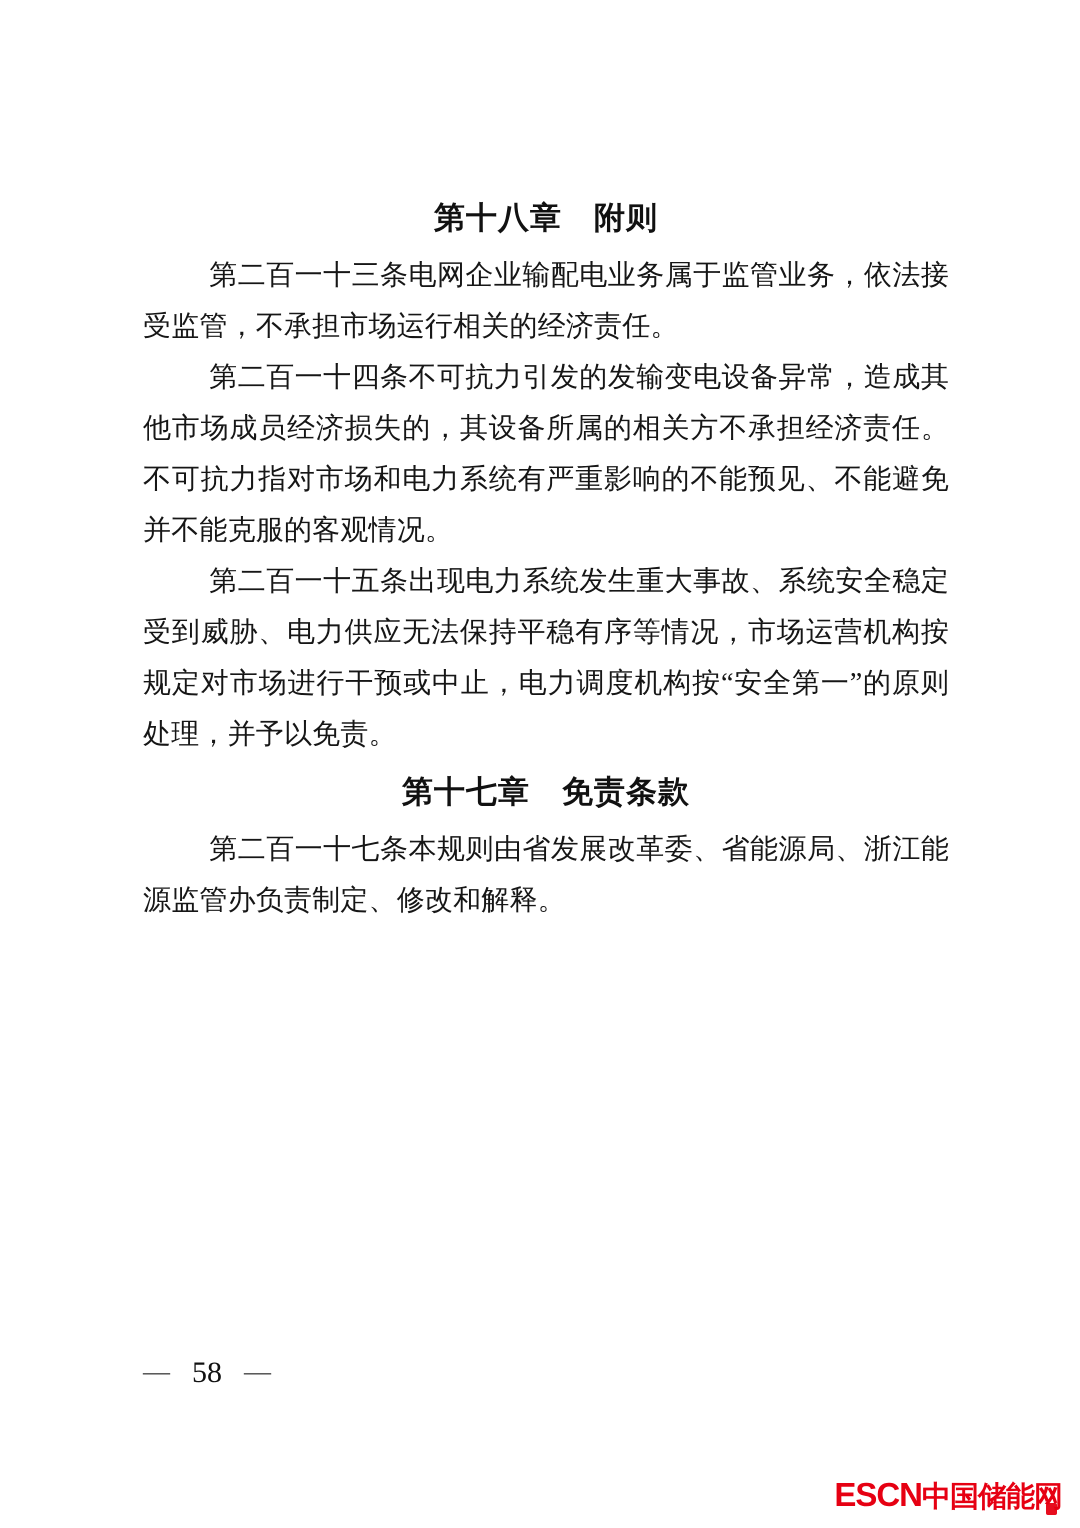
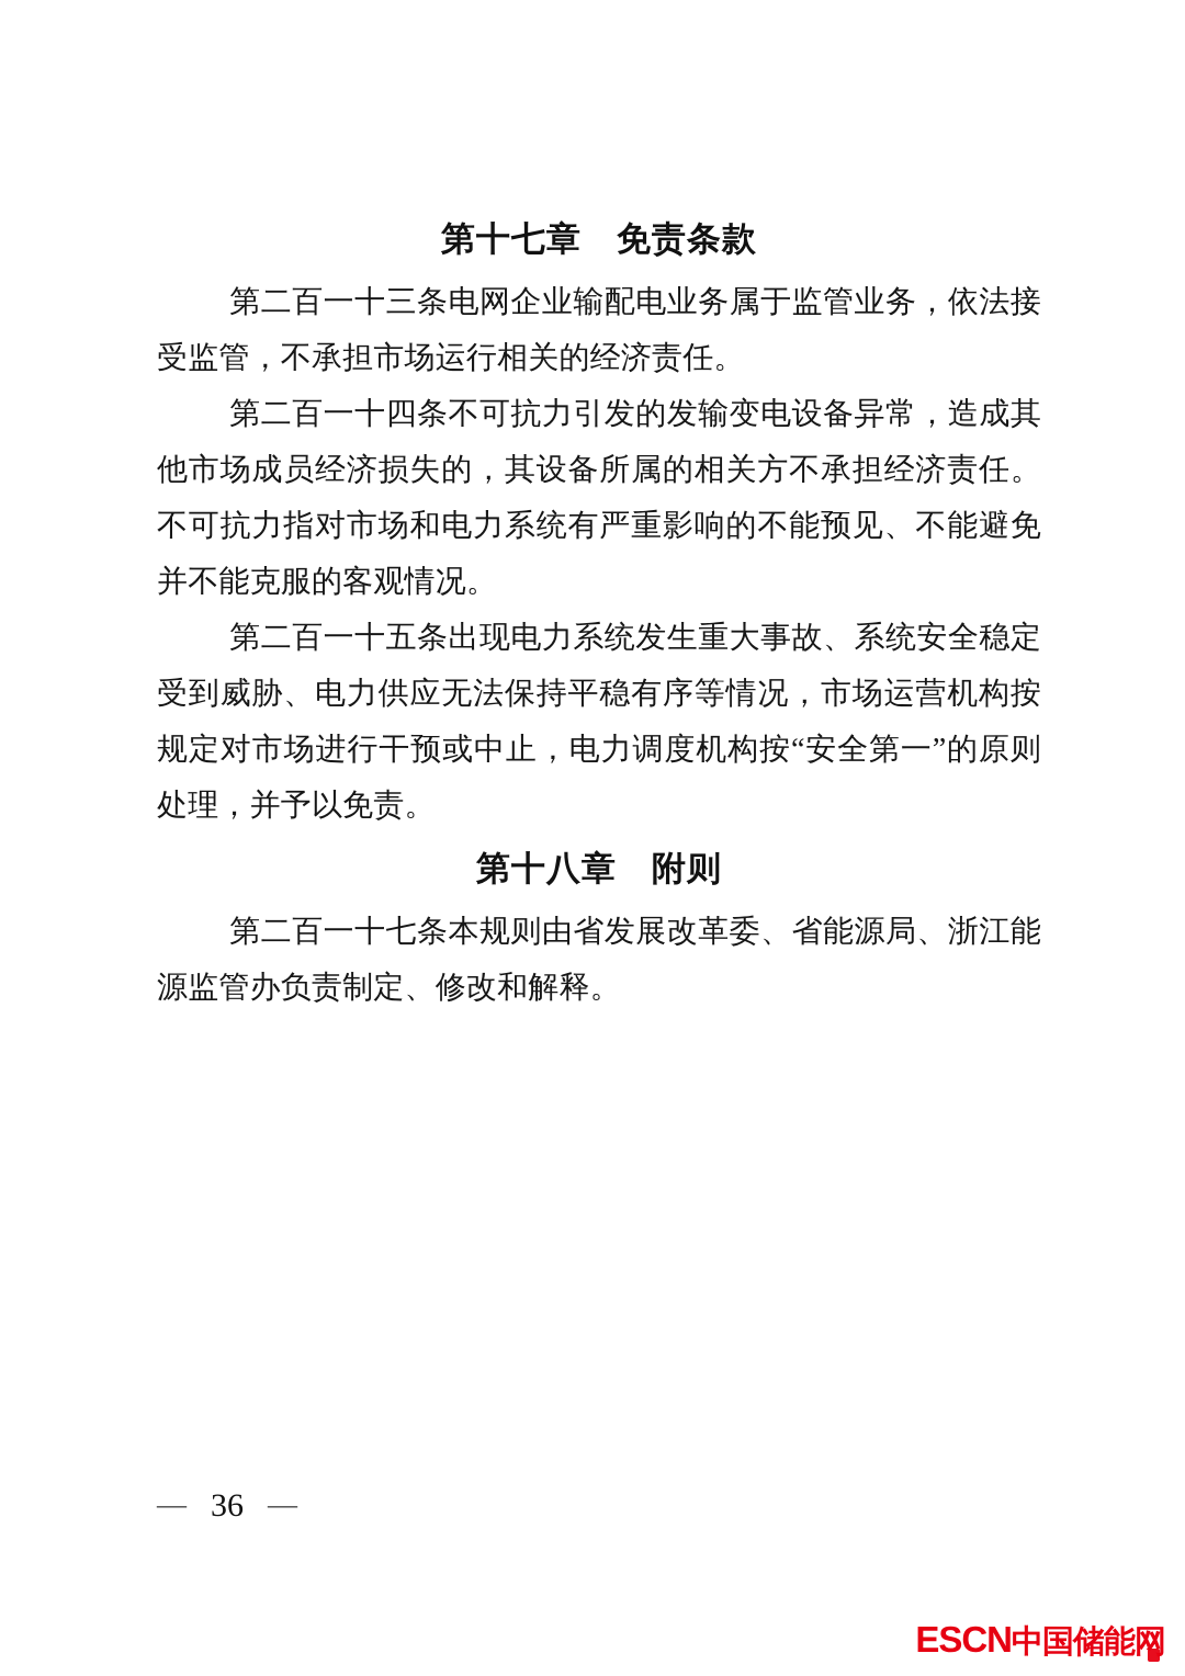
- 第十八章 附则
+ 第十七章 免责条款
  第二百一十三条电网企业输配电业务属于监管业务，依法接受监管，不承担市场运行相关的经济责任。
  第二百一十四条不可抗力引发的发输变电设备异常，造成其他市场成员经济损失的，其设备所属的相关方不承担经济责任。不可抗力指对市场和电力系统有严重影响的不能预见、不能避免并不能克服的客观情况。
  第二百一十五条出现电力系统发生重大事故、系统安全稳定受到威胁、电力供应无法保持平稳有序等情况，市场运营机构按规定对市场进行干预或中止，电力调度机构按“安全第一”的原则处理，并予以免责。
- 第十七章 免责条款
+ 第十八章 附则
  第二百一十七条本规则由省发展改革委、省能源局、浙江能源监管办负责制定、修改和解释。
  —
- 58
+ 36
  —
  ESCN
  中国储能网
